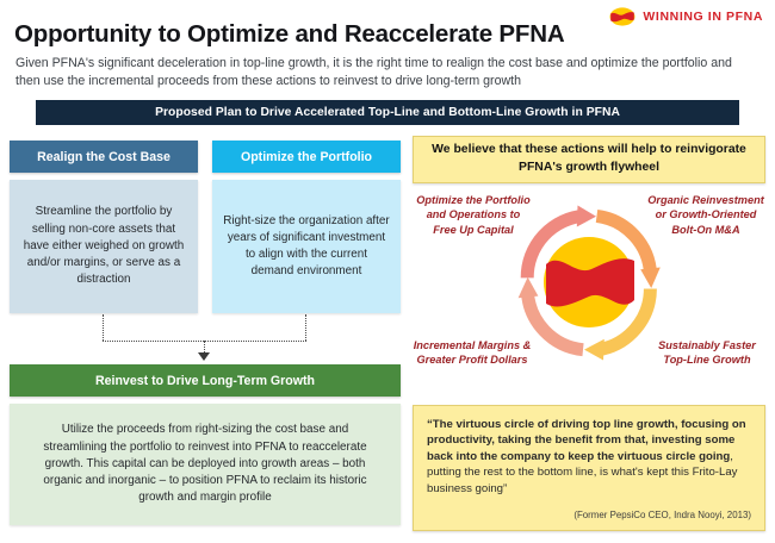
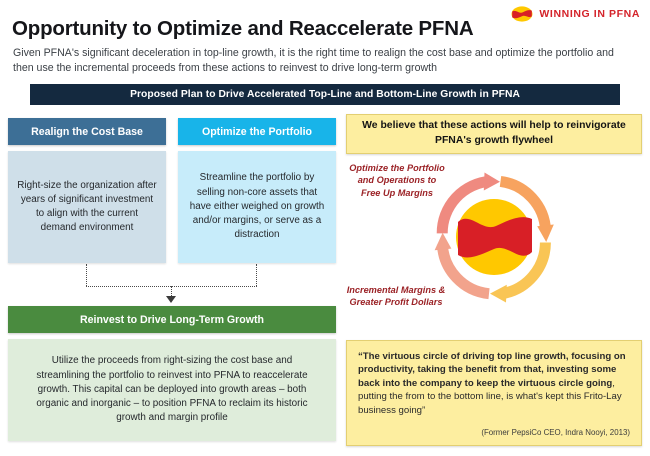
  WINNING IN PFNA
  Opportunity to Optimize and Reaccelerate PFNA
  Given PFNA's significant deceleration in top-line growth, it is the right time to realign the cost base and optimize the portfolio and then use the incremental proceeds from these actions to reinvest to drive long-term growth
  Proposed Plan to Drive Accelerated Top-Line and Bottom-Line Growth in PFNA
  Realign the Cost Base
- Streamline the portfolio by selling non-core assets that have either weighed on growth and/or margins, or serve as a distraction
+ Right-size the organization after years of significant investment to align with the current demand environment
  Optimize the Portfolio
- Right-size the organization after years of significant investment to align with the current demand environment
+ Streamline the portfolio by selling non-core assets that have either weighed on growth and/or margins, or serve as a distraction
  Reinvest to Drive Long-Term Growth
  Utilize the proceeds from right-sizing the cost base and streamlining the portfolio to reinvest into PFNA to reaccelerate growth. This capital can be deployed into growth areas – both organic and inorganic – to position PFNA to reclaim its historic growth and margin profile
  We believe that these actions will help to reinvigorate PFNA's growth flywheel
- Optimize the Portfolio and Operations to Free Up Capital
+ Optimize the Portfolio and Operations to Free Up Margins
- Organic Reinvestment or Growth-Oriented Bolt-On M&A
  Incremental Margins & Greater Profit Dollars
- Sustainably Faster Top-Line Growth
- “The virtuous circle of driving top line growth, focusing on productivity, taking the benefit from that, investing some back into the company to keep the virtuous circle going, putting the rest to the bottom line, is what's kept this Frito-Lay business going”
+ “The virtuous circle of driving top line growth, focusing on productivity, taking the benefit from that, investing some back into the company to keep the virtuous circle going, putting the from to the bottom line, is what's kept this Frito-Lay business going”
  (Former PepsiCo CEO, Indra Nooyi, 2013)
